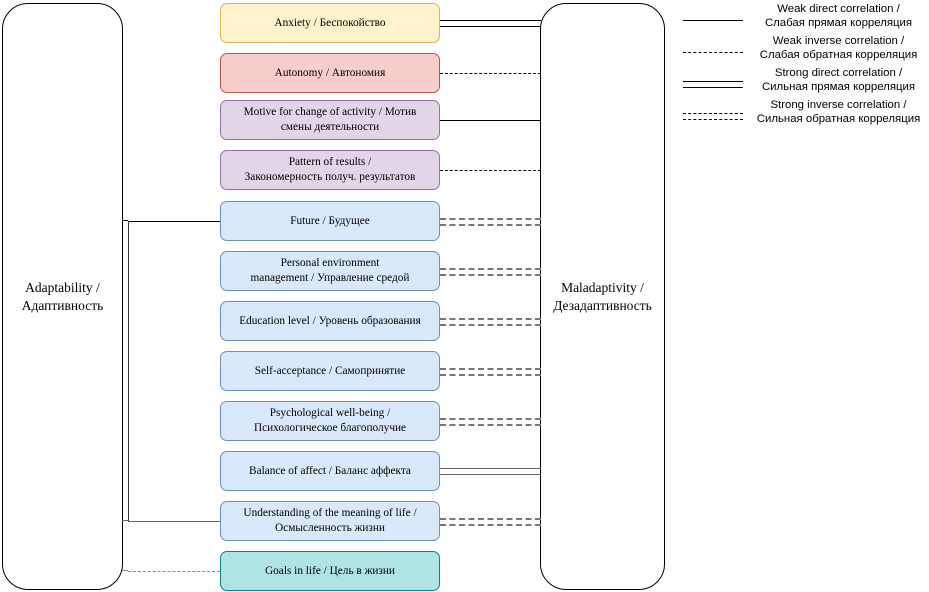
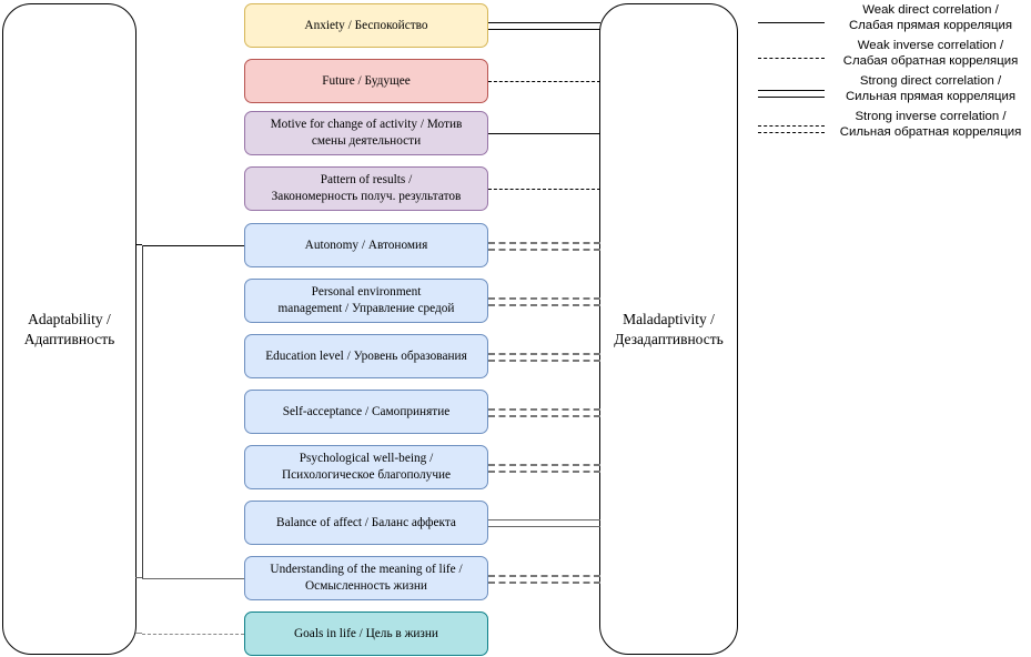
  Adaptability /
  Адаптивность
  Maladaptivity /
  Дезадаптивность
  Anxiety / Беспокойство
- Autonomy / Автономия
+ Future / Будущее
  Motive for change of activity / Мотив
  смены деятельности
  Pattern of results /
  Закономерность получ. результатов
- Future / Будущее
+ Autonomy / Автономия
  Personal environment
  management / Управление средой
  Education level / Уровень образования
  Self-acceptance / Самопринятие
  Psychological well-being /
  Психологическое благополучие
  Balance of affect / Баланс аффекта
  Understanding of the meaning of life /
  Осмысленность жизни
  Goals in life / Цель в жизни
  Weak direct correlation /
  Слабая прямая корреляция
  Weak inverse correlation /
  Слабая обратная корреляция
  Strong direct correlation /
  Сильная прямая корреляция
  Strong inverse correlation /
  Сильная обратная корреляция
